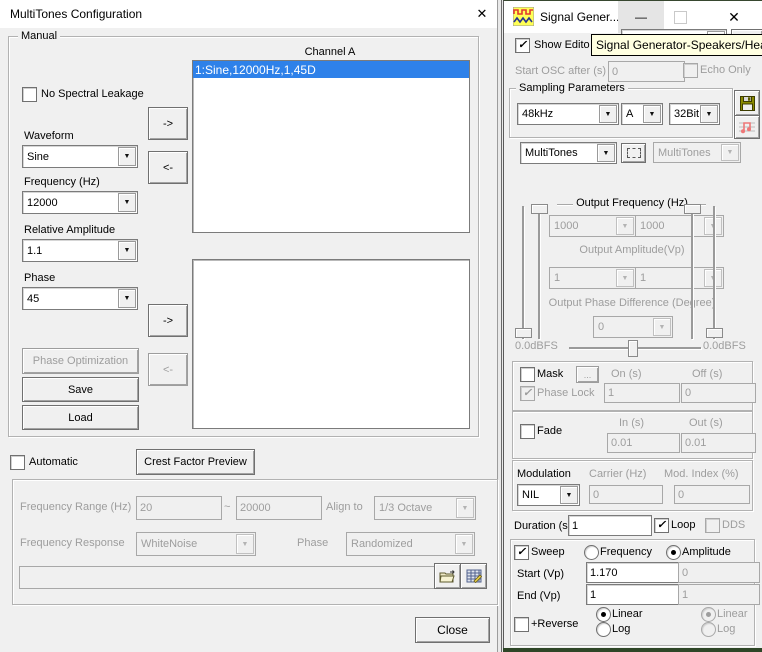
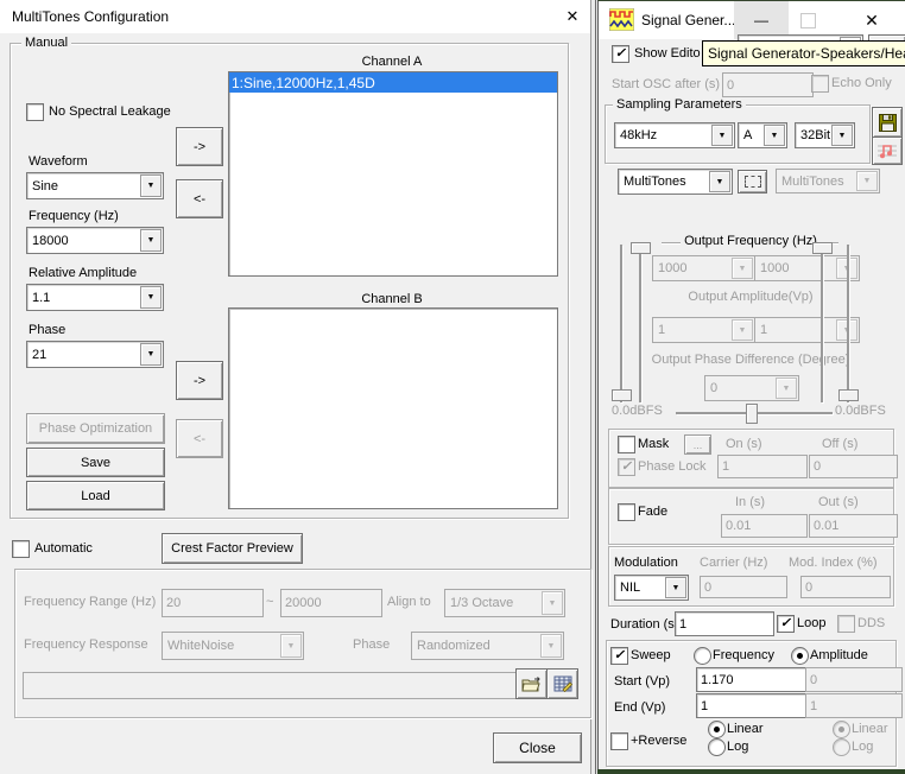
  MultiTones Configuration
  ✕
  Manual
  No Spectral Leakage
  Waveform
  Sine
  Frequency (Hz)
- 12000
+ 18000
  Relative Amplitude
  1.1
  Phase
- 45
+ 21
  ->
  <-
  ->
  <-
  Phase Optimization
  Save
  Load
  Channel A
  1:Sine,12000Hz,1,45D
+ Channel B
  Automatic
  Crest Factor Preview
  Frequency Range (Hz)
  20
  ~
  20000
  Align to
  1/3 Octave
  Frequency Response
  WhiteNoise
  Phase
  Randomized
  Close
  Signal Gener..
  —
  ✕
  ✓
  Show Edito
  Signal Generator-Speakers/He
  Start OSC after (s)
  0
  Echo Only
  Sampling Parameters
  48kHz
  A
  32Bit
  MultiTones
  MultiTones
  Output Frequency (Hz)
  1000
  1000
  Output Amplitude(Vp)
  1
  1
  Output Phase Difference (Deree
  0
  0.0dBFS
  0.0dBFS
  Mask
  ...
  On (s)
  Off (s)
  ✓
  Phase Lock
  1
  0
  Fade
  In (s)
  Out (s)
  0.01
  0.01
  Modulation
  Carrier (Hz)
  Mod. Index (%)
  NIL
  0
  0
  Duration (s
  1
  ✓
  Loop
  DDS
  ✓
  Sweep
  Frequency
  Amplitude
  Start (Vp)
  1.170
  0
  End (Vp)
  1
  1
  +Reverse
  Linear
  Log
  Linear
  Log
